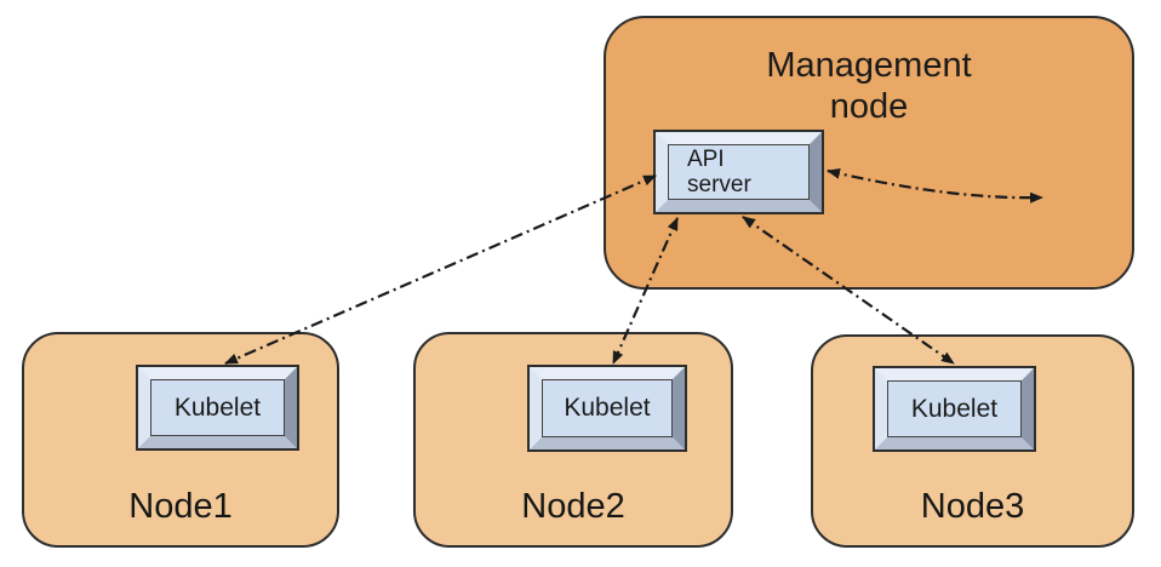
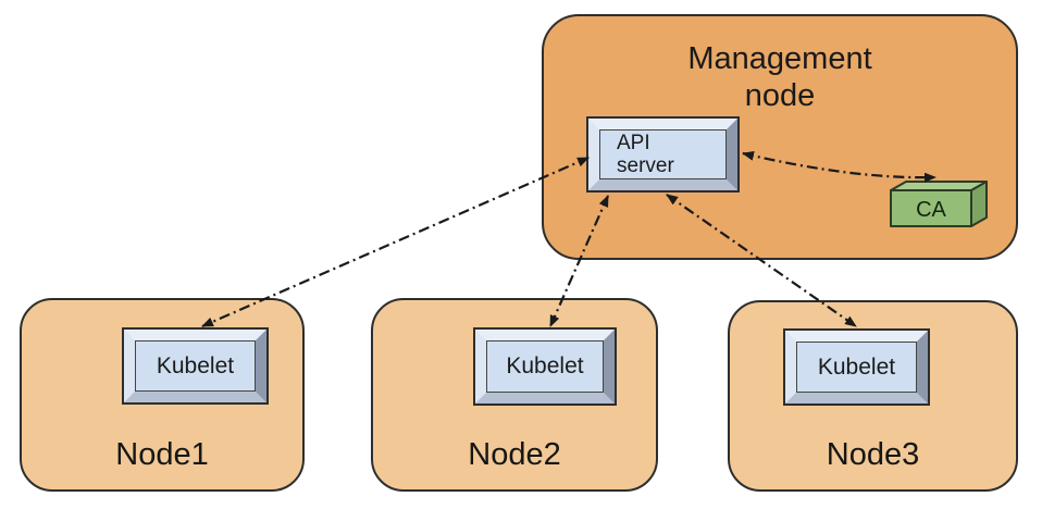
  Management node
  API server
  Node1
  Kubelet
  Node2
  Kubelet
  Node3
  Kubelet
+ CA
